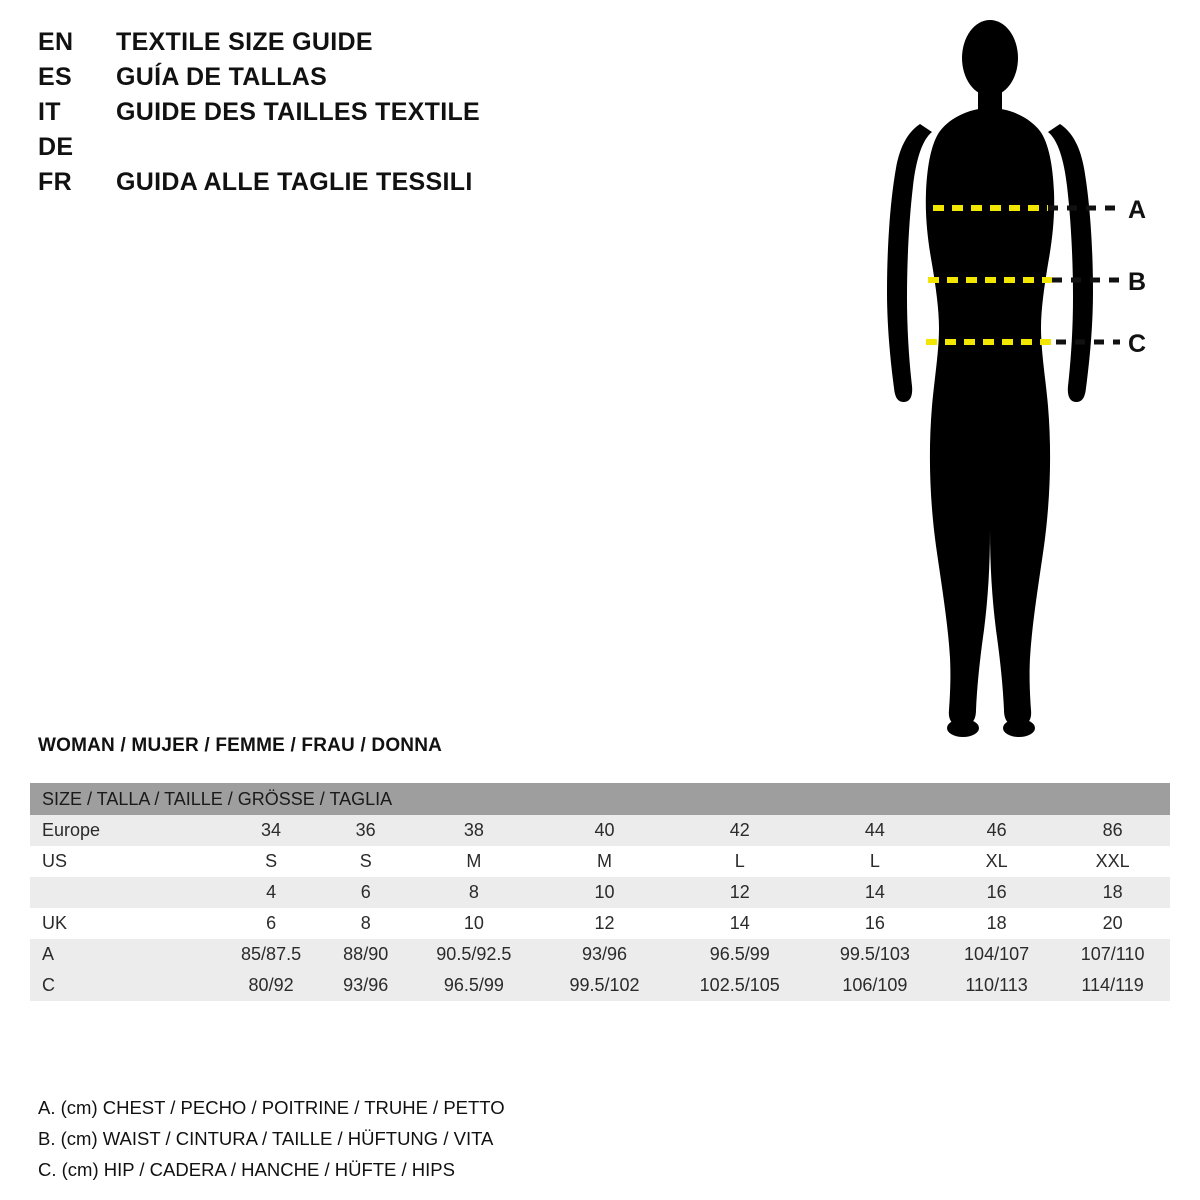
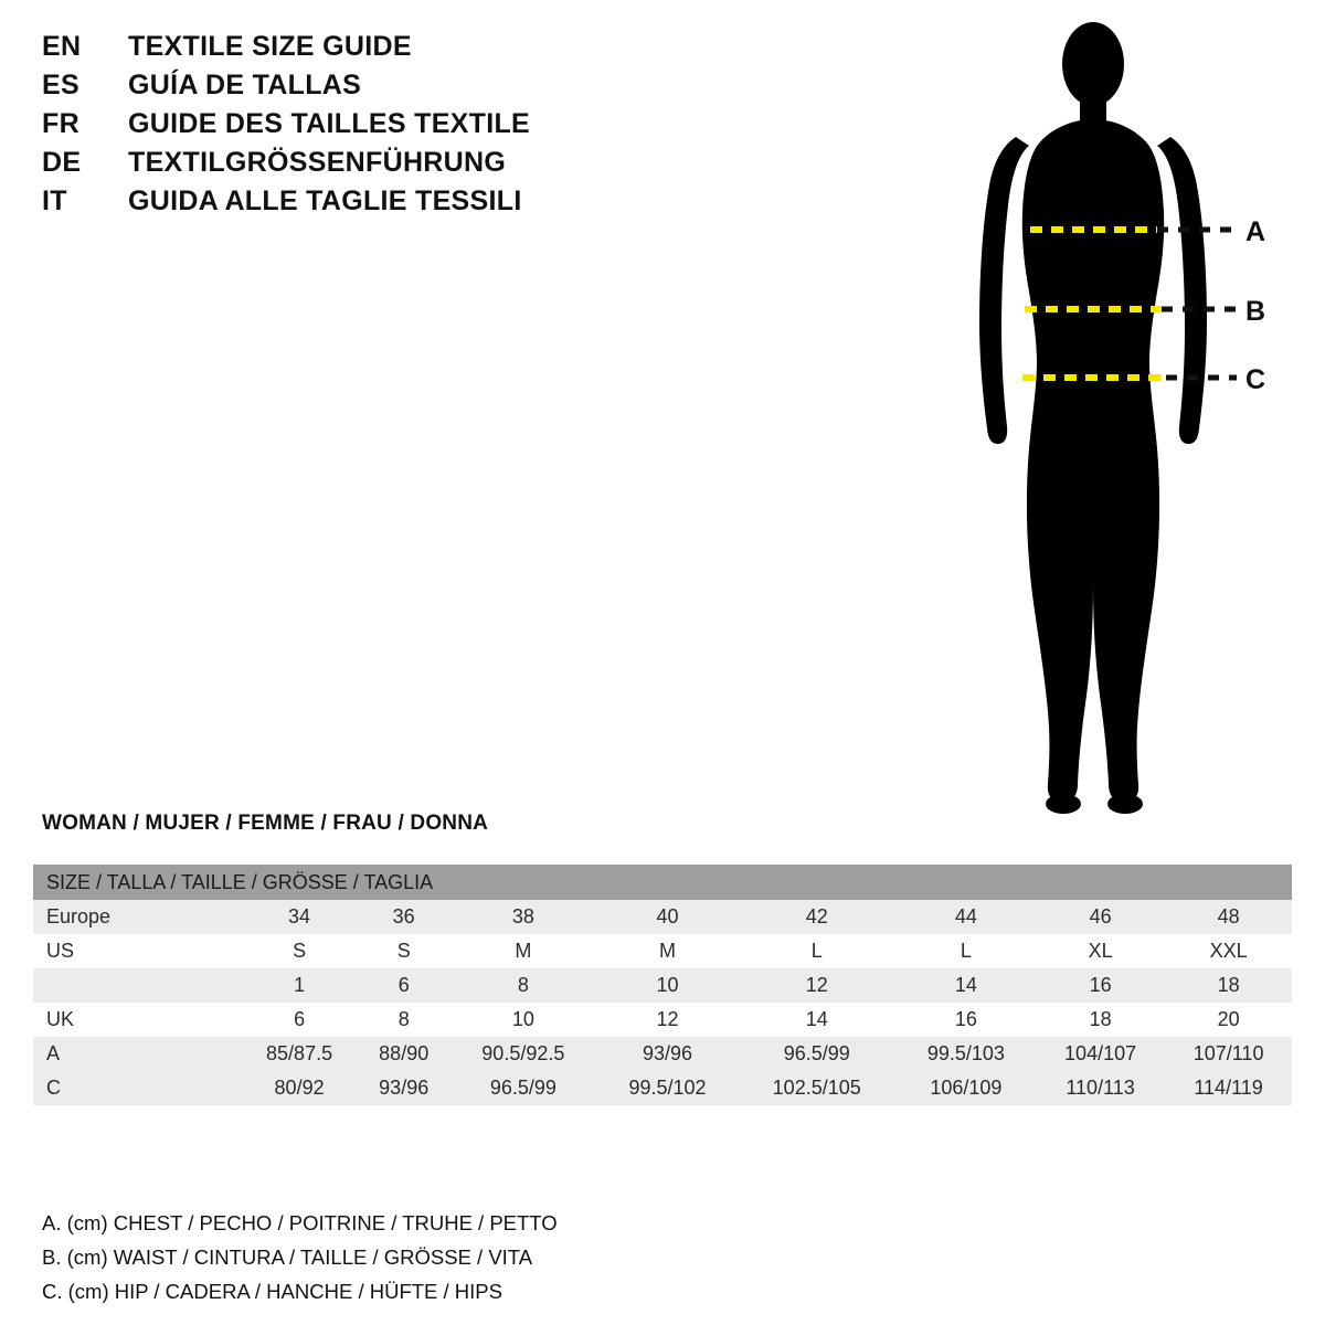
  EN
  TEXTILE SIZE GUIDE
  ES
  GUÍA DE TALLAS
- IT
+ FR
  GUIDE DES TAILLES TEXTILE
  DE
+ TEXTILGRÖSSENFÜHRUNG
- FR
+ IT
  GUIDA ALLE TAGLIE TESSILI
  A
  B
  C
  WOMAN / MUJER / FEMME / FRAU / DONNA
  SIZE / TALLA / TAILLE / GRÖSSE / TAGLIA
- Europe	34	36	38	40	42	44	46	86
+ Europe	34	36	38	40	42	44	46	48
  US	S	S	M	M	L	L	XL	XXL
- 	4	6	8	10	12	14	16	18
+ 	1	6	8	10	12	14	16	18
  UK	6	8	10	12	14	16	18	20
  A	85/87.5	88/90	90.5/92.5	93/96	96.5/99	99.5/103	104/107	107/110
  C	80/92	93/96	96.5/99	99.5/102	102.5/105	106/109	110/113	114/119
  A. (cm) CHEST / PECHO / POITRINE / TRUHE / PETTO
- B. (cm) WAIST / CINTURA / TAILLE / HÜFTUNG / VITA
+ B. (cm) WAIST / CINTURA / TAILLE / GRÖSSE / VITA
  C. (cm) HIP / CADERA / HANCHE / HÜFTE / HIPS
